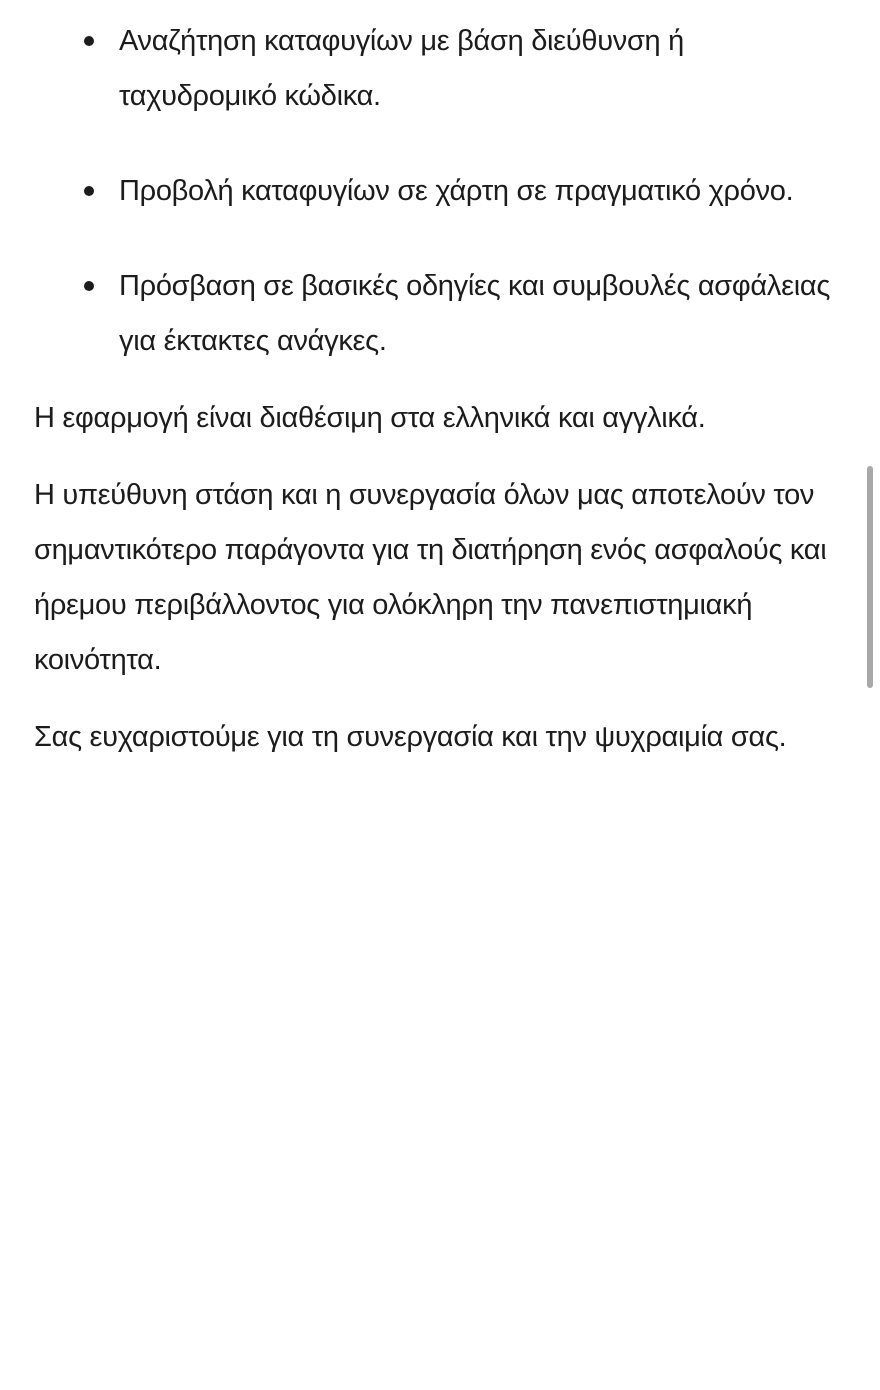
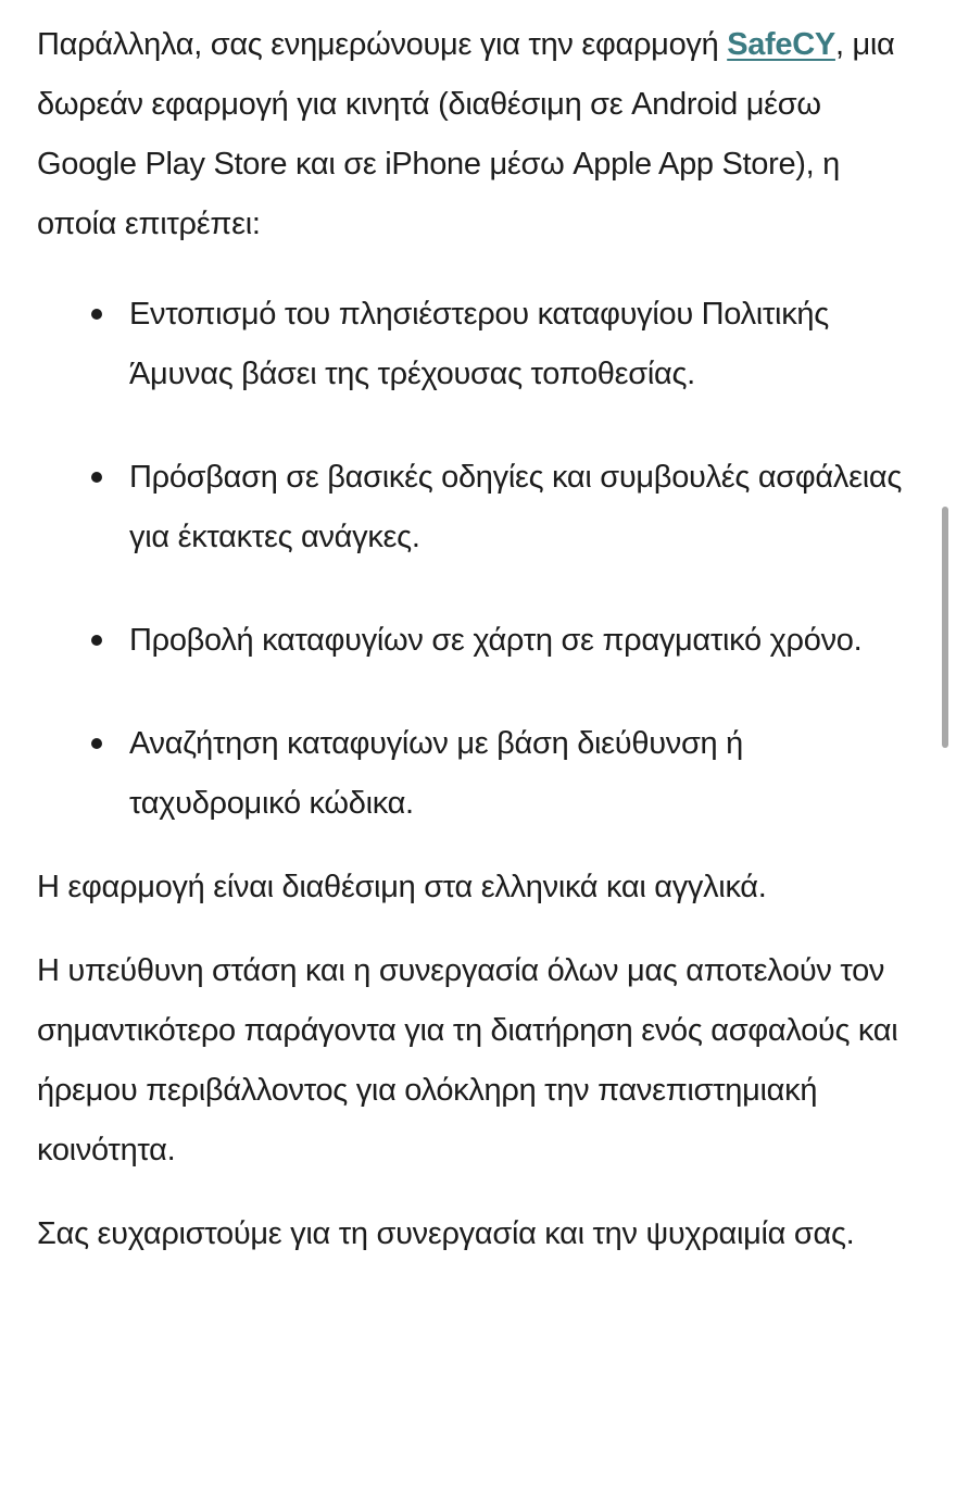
+ Παράλληλα, σας ενημερώνουμε για την εφαρμογή SafeCY, μια δωρεάν εφαρμογή για κινητά (διαθέσιμη σε Android μέσω Google Play Store και σε iPhone μέσω Apple App Store), η οποία επιτρέπει:
+ Εντοπισμό του πλησιέστερου καταφυγίου Πολιτικής Άμυνας βάσει της τρέχουσας τοποθεσίας.
- Αναζήτηση καταφυγίων με βάση διεύθυνση ή ταχυδρομικό κώδικα.
+ Πρόσβαση σε βασικές οδηγίες και συμβουλές ασφάλειας για έκτακτες ανάγκες.
  Προβολή καταφυγίων σε χάρτη σε πραγματικό χρόνο.
- Πρόσβαση σε βασικές οδηγίες και συμβουλές ασφάλειας για έκτακτες ανάγκες.
+ Αναζήτηση καταφυγίων με βάση διεύθυνση ή ταχυδρομικό κώδικα.
  Η εφαρμογή είναι διαθέσιμη στα ελληνικά και αγγλικά.
  Η υπεύθυνη στάση και η συνεργασία όλων μας αποτελούν τον σημαντικότερο παράγοντα για τη διατήρηση ενός ασφαλούς και ήρεμου περιβάλλοντος για ολόκληρη την πανεπιστημιακή κοινότητα.
  Σας ευχαριστούμε για τη συνεργασία και την ψυχραιμία σας.
